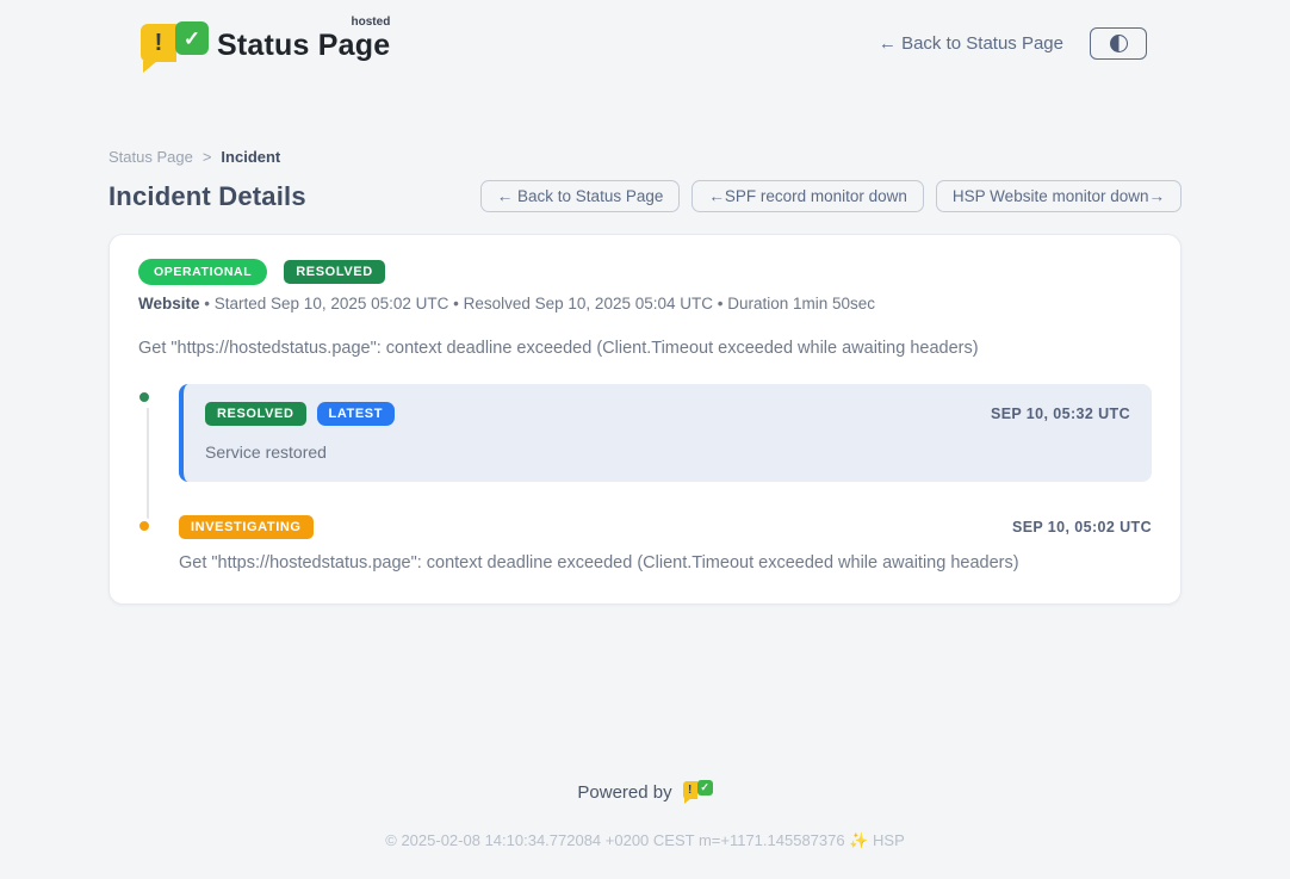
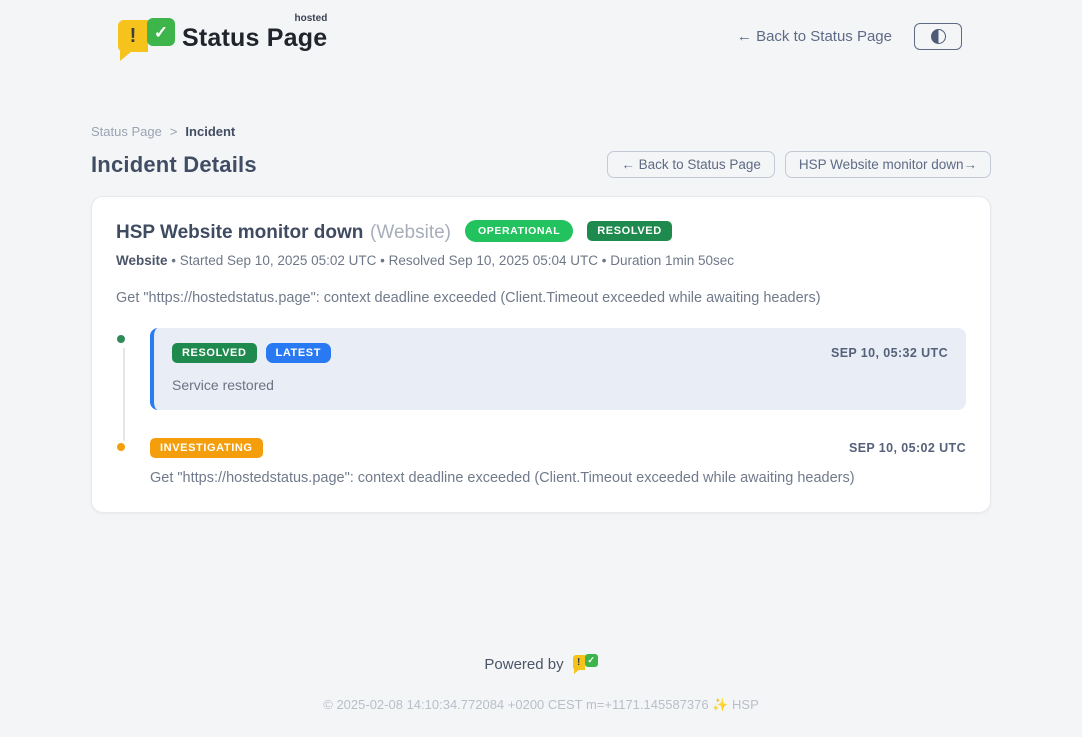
  !
  ✓
  Status Page
  hosted
  ← Back to Status Page
  Status Page
  >
  Incident
  Incident Details
  ← Back to Status Page
- ←SPF record monitor down
  HSP Website monitor down→
+ HSP Website monitor down (Website)
  OPERATIONAL
  RESOLVED
  Website • Started Sep 10, 2025 05:02 UTC • Resolved Sep 10, 2025 05:04 UTC • Duration 1min 50sec
  Get "https://hostedstatus.page": context deadline exceeded (Client.Timeout exceeded while awaiting headers)
  RESOLVED
  LATEST
  SEP 10, 05:32 UTC
  Service restored
  INVESTIGATING
  SEP 10, 05:02 UTC
  Get "https://hostedstatus.page": context deadline exceeded (Client.Timeout exceeded while awaiting headers)
  Powered by
  !
  ✓
  © 2025-02-08 14:10:34.772084 +0200 CEST m=+1171.145587376 ✨ HSP
